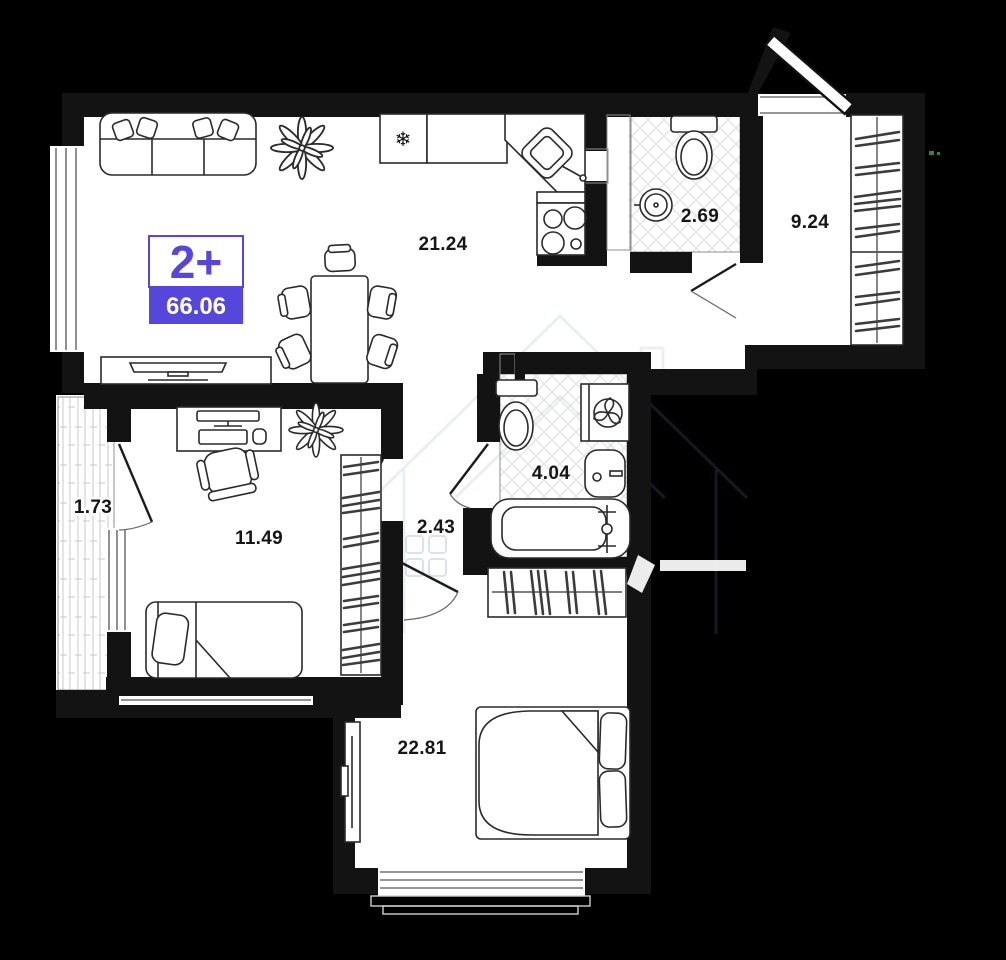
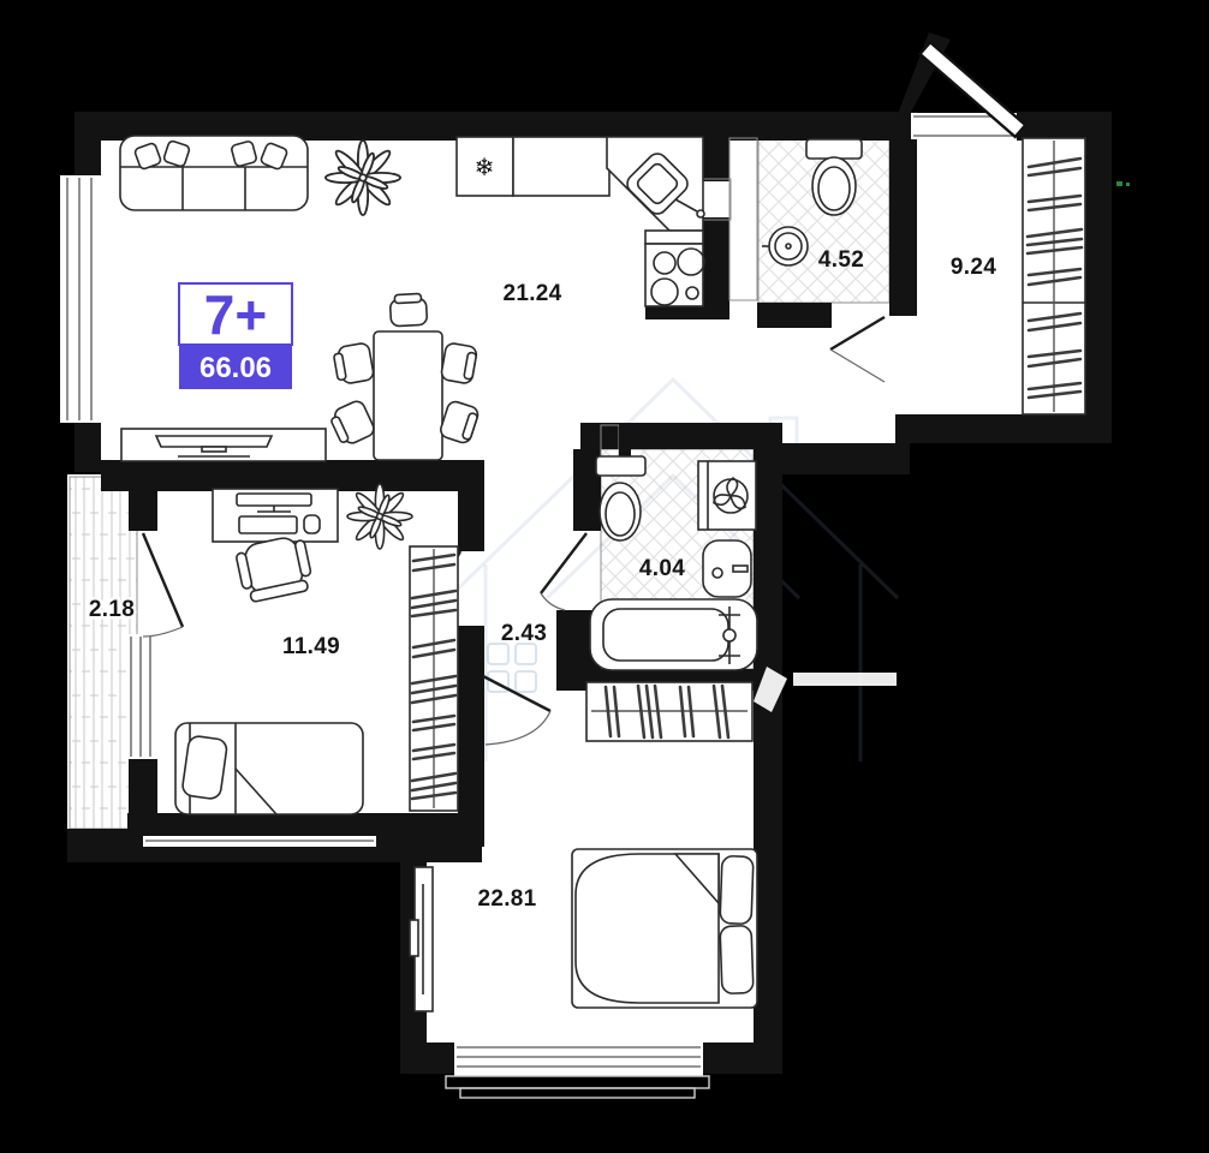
  ❄
  21.24
- 2.69
+ 4.52
  9.24
- 1.73
+ 2.18
  11.49
  2.43
  4.04
  22.81
- 2+
+ 7+
  66.06
